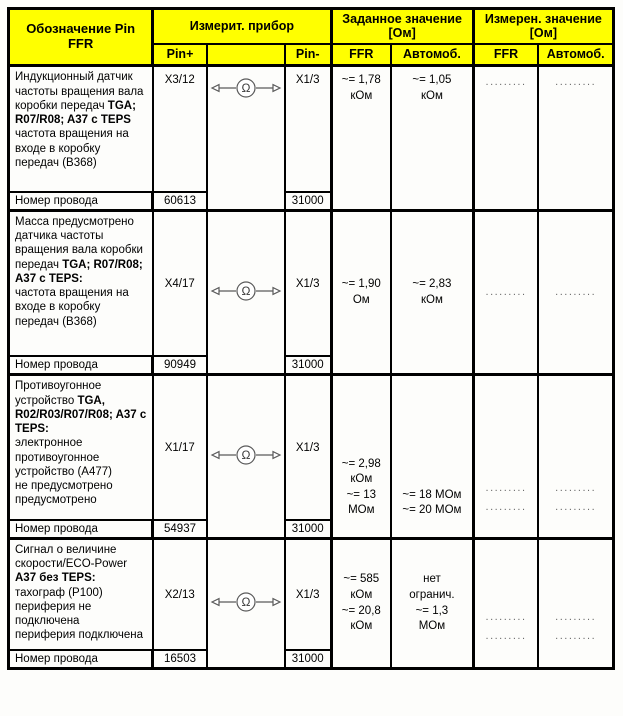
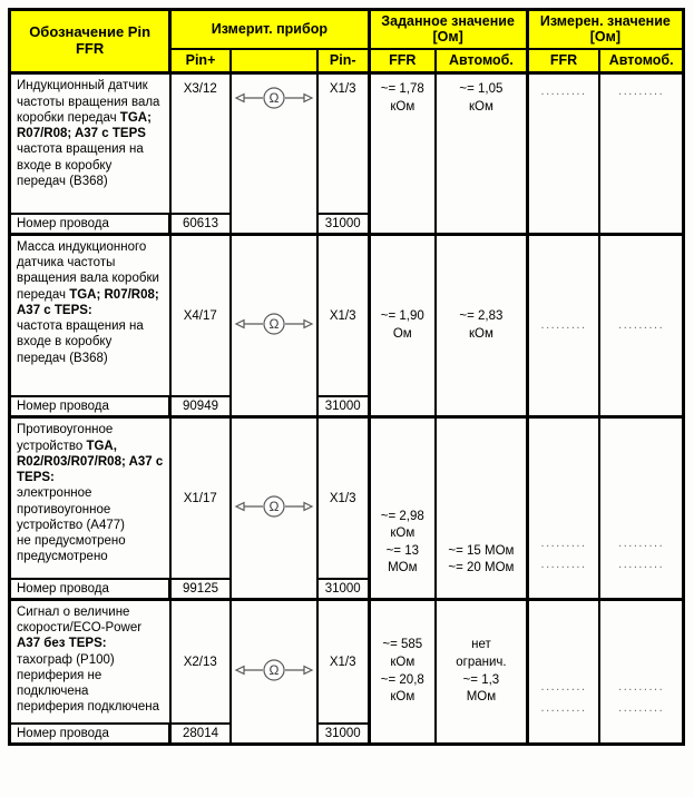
  Обозначение Pin FFR	Измерит. прибор	Заданное значение [Ом]	Измерен. значение [Ом]
  Pin+		Pin-	FFR	Автомоб.	FFR	Автомоб.
  Индукционный датчик частоты вращения вала коробки передач TGA; R07/R08; A37 с TEPS частота вращения на входе в коробку передач (B368)	X3/12	Ω	X1/3	~= 1,78 кОм	~= 1,05 кОм	.........	.........
  Номер провода	60613	31000
- Масса предусмотрено датчика частоты вращения вала коробки передач TGA; R07/R08; A37 с TEPS: частота вращения на входе в коробку передач (B368)	X4/17	Ω	X1/3	~= 1,90 Ом	~= 2,83 кОм	.........	.........
+ Масса индукционного датчика частоты вращения вала коробки передач TGA; R07/R08; A37 с TEPS: частота вращения на входе в коробку передач (B368)	X4/17	Ω	X1/3	~= 1,90 Ом	~= 2,83 кОм	.........	.........
  Номер провода	90949	31000
- Противоугонное устройство TGA, R02/R03/R07/R08; A37 с TEPS: электронное противоугонное устройство (A477) не предусмотрено предусмотрено	X1/17	Ω	X1/3	~= 2,98 кОм ~= 13 МОм	~= 18 МОм ~= 20 МОм	..................	..................
+ Противоугонное устройство TGA, R02/R03/R07/R08; A37 с TEPS: электронное противоугонное устройство (A477) не предусмотрено предусмотрено	X1/17	Ω	X1/3	~= 2,98 кОм ~= 13 МОм	~= 15 МОм ~= 20 МОм	..................	..................
- Номер провода	54937	31000
+ Номер провода	99125	31000
  Сигнал о величине скорости/ECO-Power A37 без TEPS: тахограф (P100) периферия не подключена периферия подключена	X2/13	Ω	X1/3	~= 585 кОм ~= 20,8 кОм	нет огранич. ~= 1,3 МОм	..................	..................
- Номер провода	16503	31000
+ Номер провода	28014	31000
